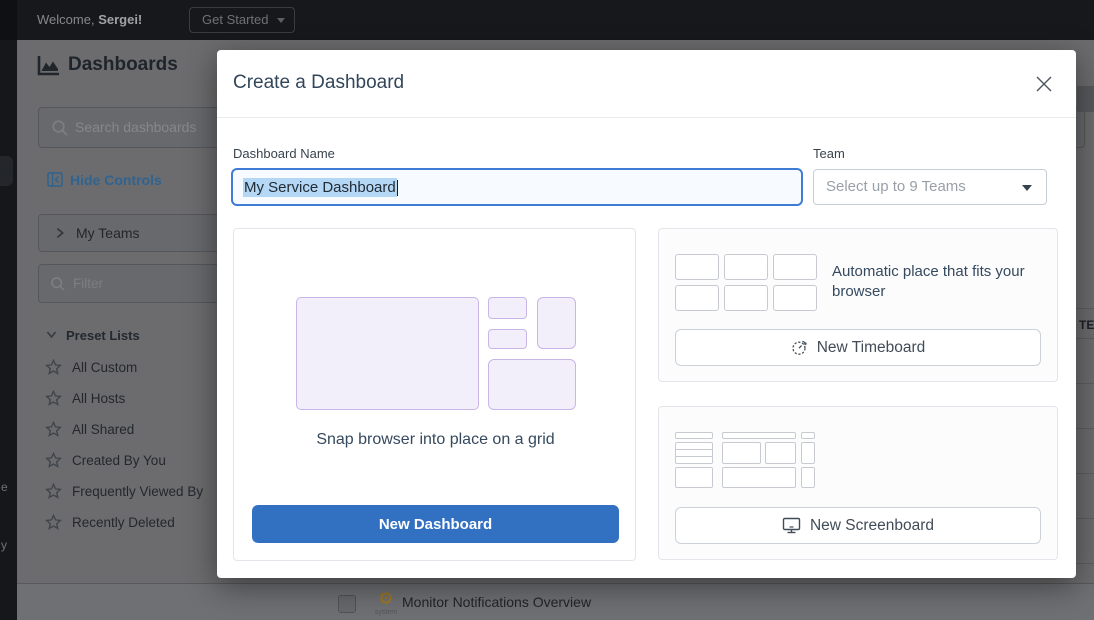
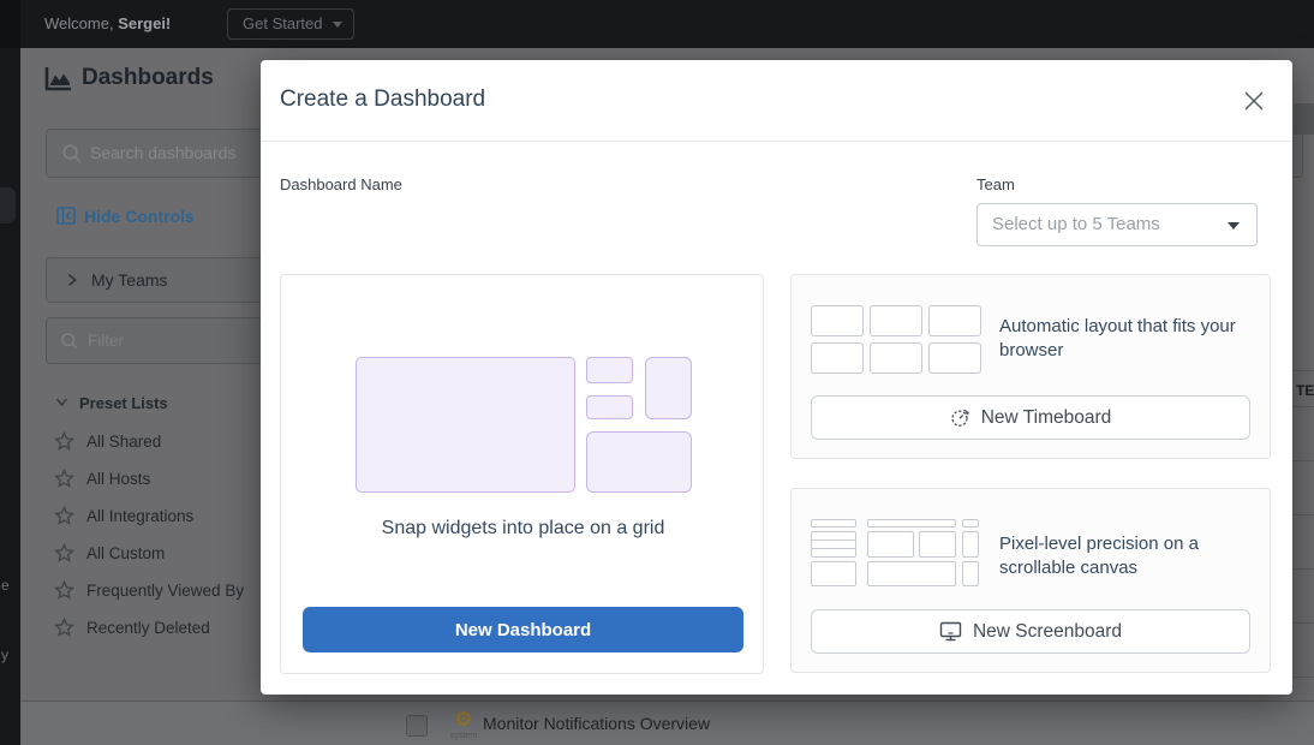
  Dashboards
  Search dashboards
  Hide Controls
  My Teams
  Preset Lists
- All Custom
+ All Shared
  All Hosts
+ All Integrations
- All Shared
+ All Custom
- Created By You
  Frequently Viewed By
  Recently Deleted
  TE
  ⚙
  Monitor Notifications Overview
  e
  y
  Welcome, Sergei!
  Get Started
  Create a Dashboard
  Dashboard Name
- My Service Dashboard
  Team
- Select up to 9 Teams
+ Select up to 5 Teams
- Snap browser into place on a grid
+ Snap widgets into place on a grid
  New Dashboard
- Automatic place that fits your browser
+ Automatic layout that fits your browser
  New Timeboard
+ Pixel-level precision on a scrollable canvas
  New Screenboard
